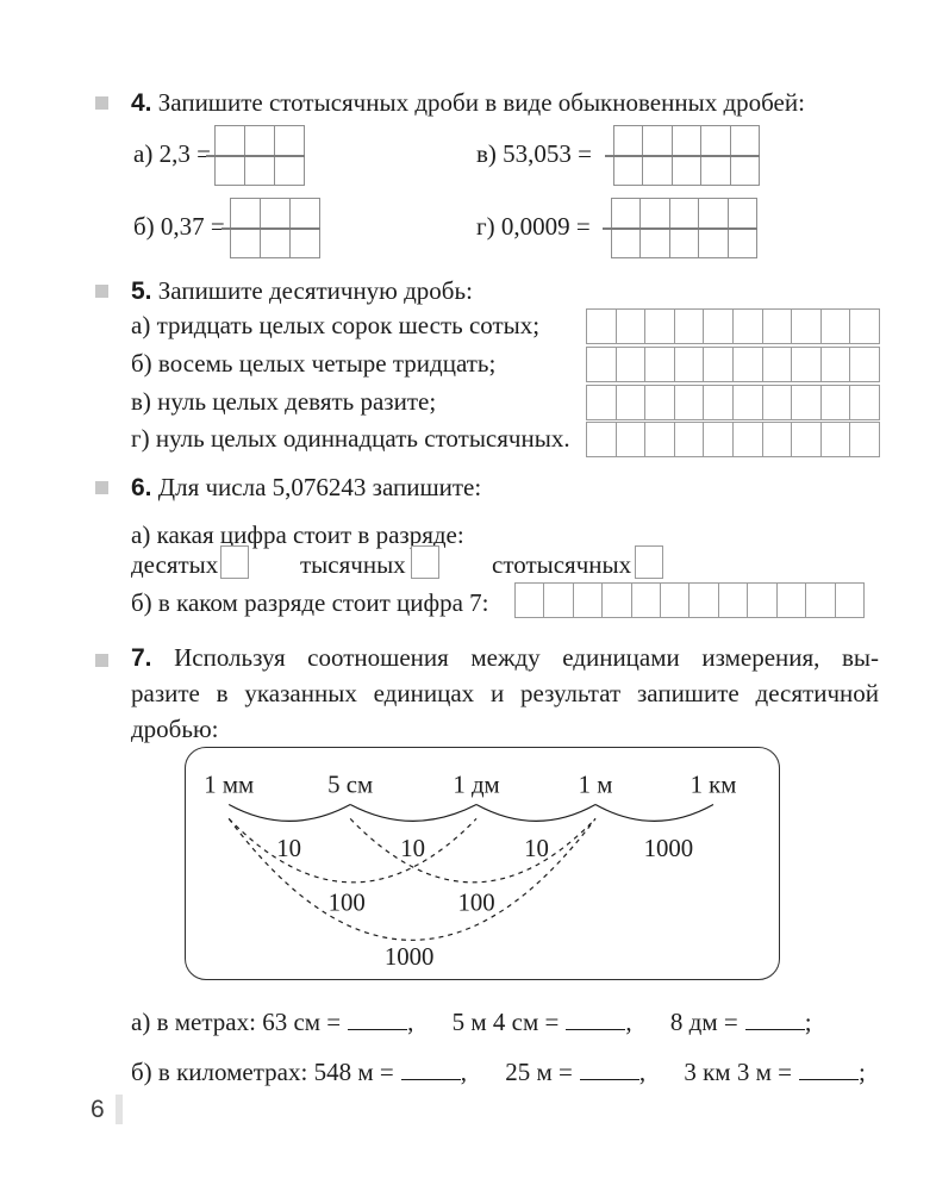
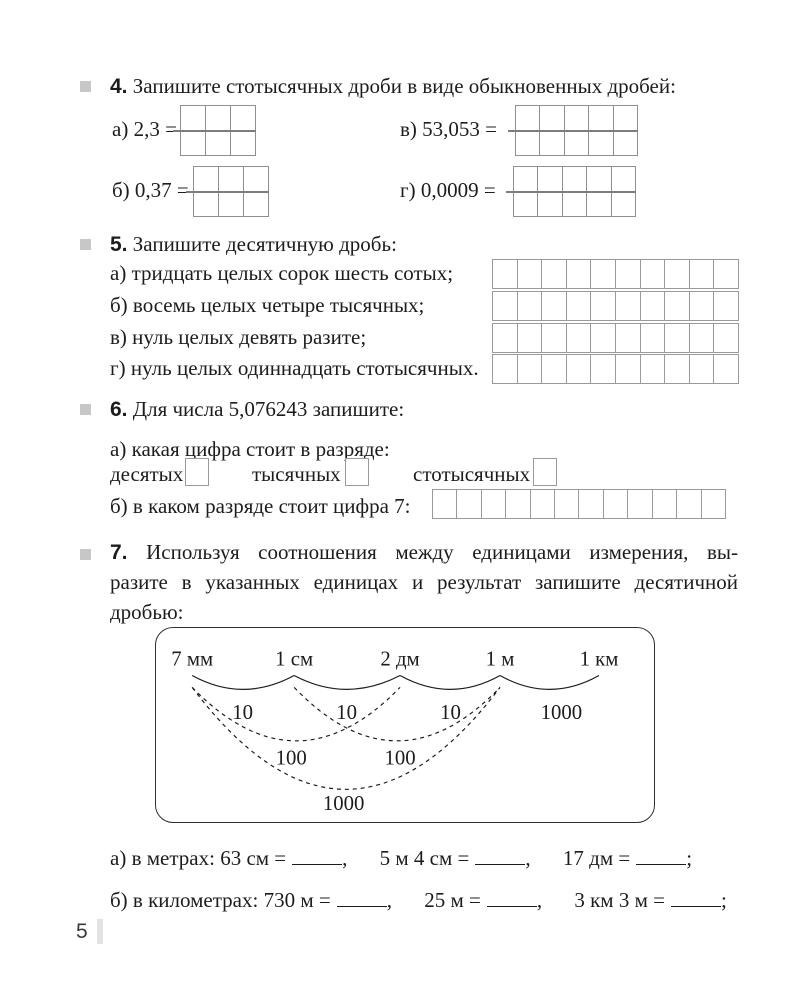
  4. Запишите стотысячных дроби в виде обыкновенных дробей:
  а) 2,3 =
  б) 0,37 =
  в) 53,053 =
  г) 0,0009 =
  5. Запишите десятичную дробь:
  а) тридцать целых сорок шесть сотых;
- б) восемь целых четыре тридцать;
+ б) восемь целых четыре тысячных;
  в) нуль целых девять разите;
  г) нуль целых одиннадцать стотысячных.
  6. Для числа 5,076243 запишите:
  а) какая цифра стоит в разряде:
  десятых
  тысячных
  стотысячных
  б) в каком разряде стоит цифра 7:
  7. Используя соотношения между единицами измерения, вы-
  разите в указанных единицах и результат запишите десятичной
  дробью:
- 1 мм
+ 7 мм
- 5 см
+ 1 см
- 1 дм
+ 2 дм
  1 м
  1 км
  10
  10
  10
  1000
  100
  100
  1000
- а) в метрах: 63 см = , 5 м 4 см = , 8 дм = ;
+ а) в метрах: 63 см = , 5 м 4 см = , 17 дм = ;
- б) в километрах: 548 м = , 25 м = , 3 км 3 м = ;
+ б) в километрах: 730 м = , 25 м = , 3 км 3 м = ;
- 6
+ 5
